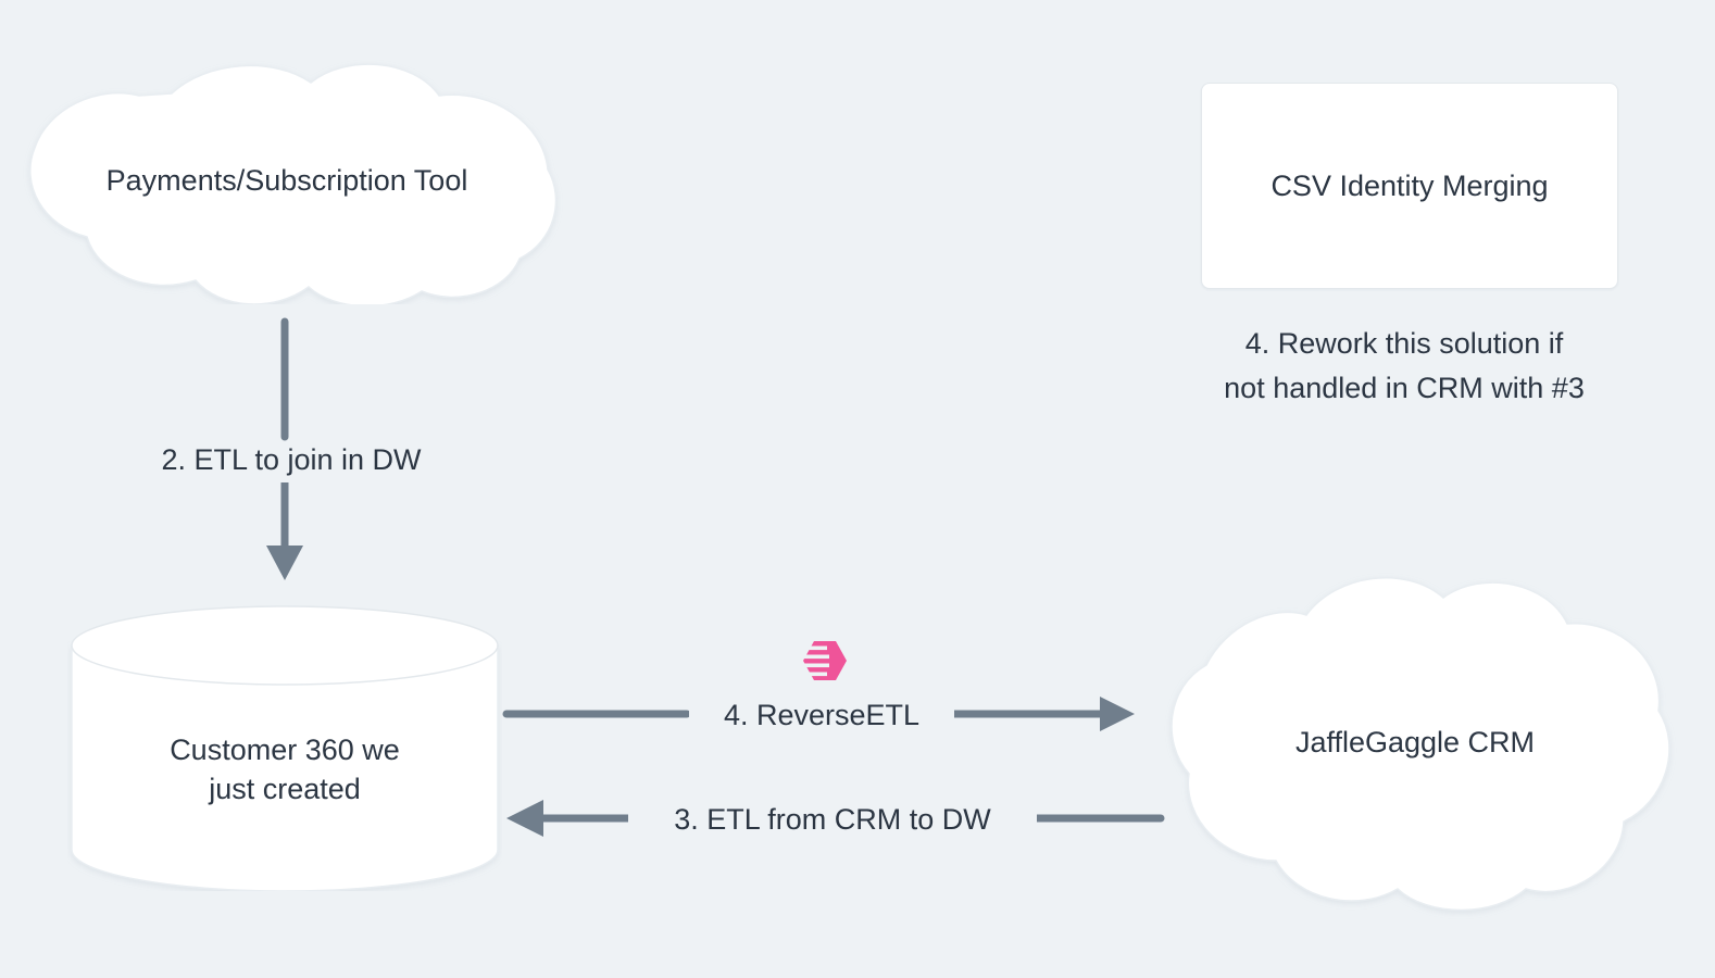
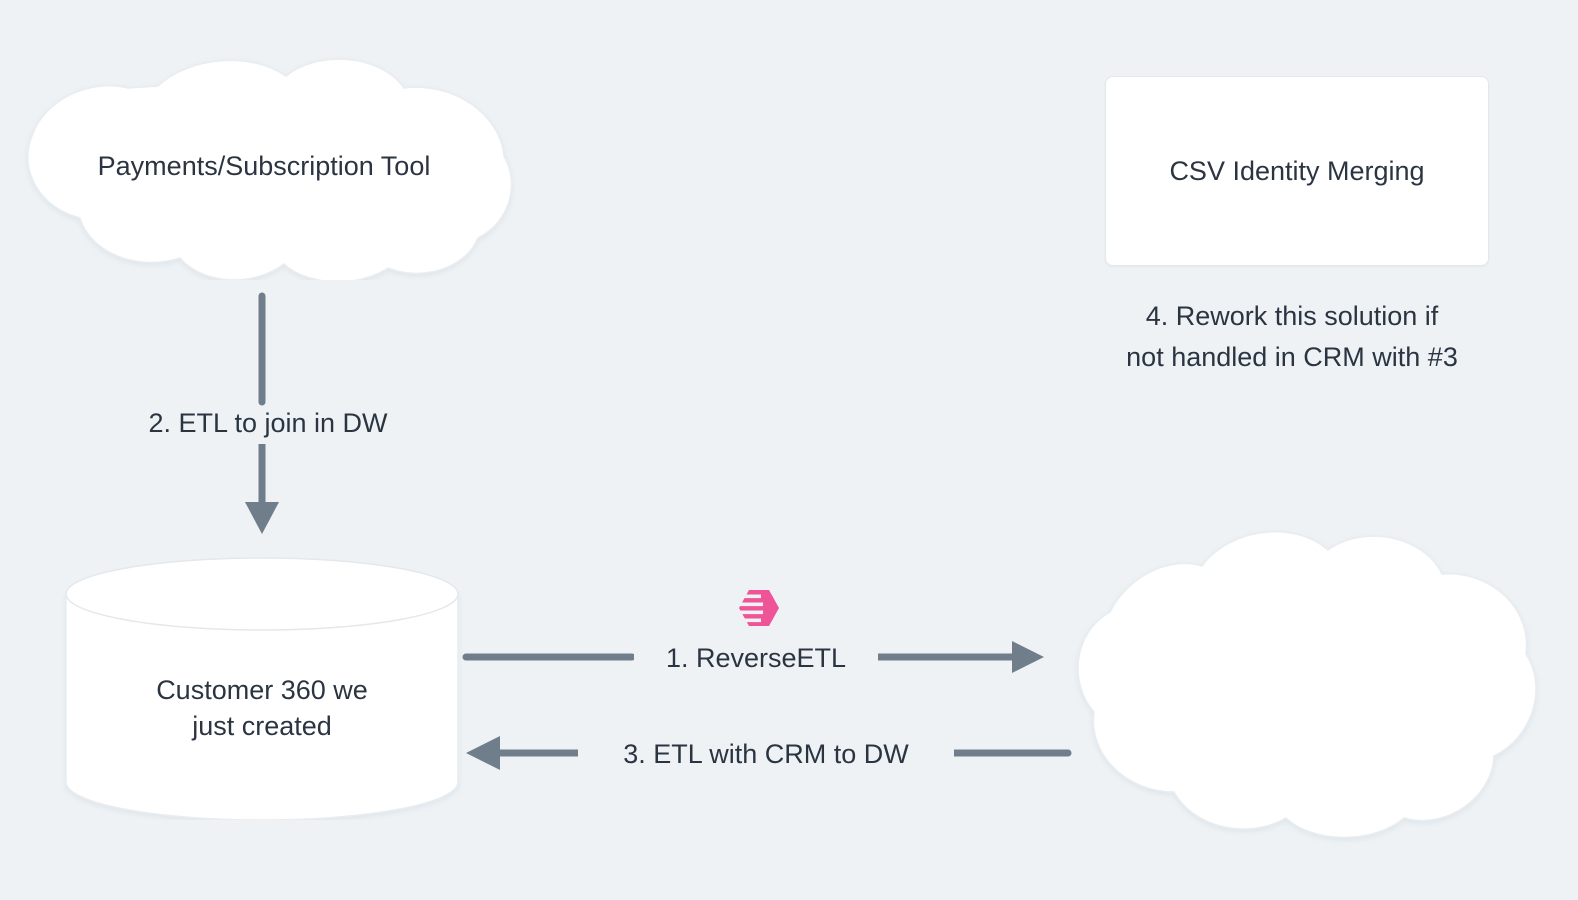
  Payments/Subscription Tool
  CSV Identity Merging
  4. Rework this solution if
  not handled in CRM with #3
  Customer 360 we
  just created
- JaffleGaggle CRM
  2. ETL to join in DW
- 4. ReverseETL
+ 1. ReverseETL
- 3. ETL from CRM to DW
+ 3. ETL with CRM to DW
